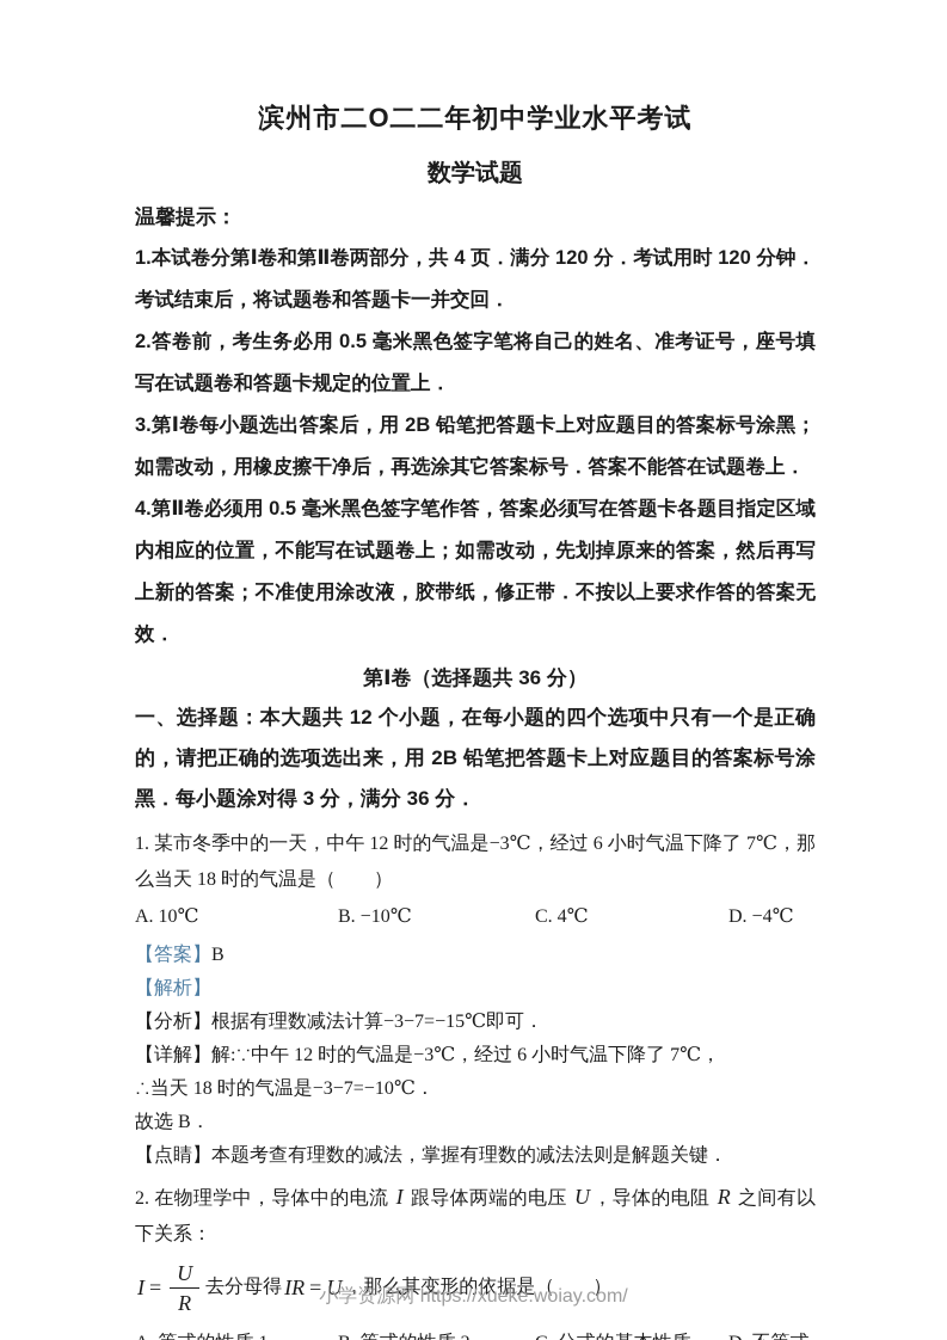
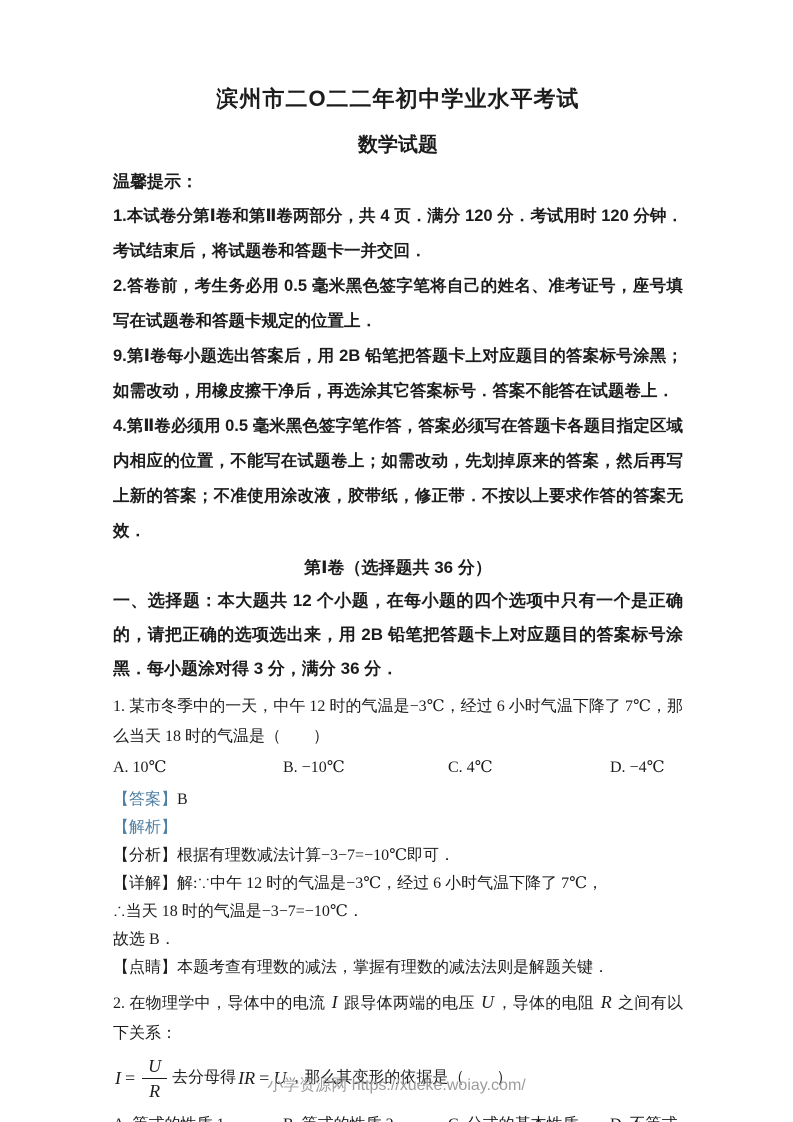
  滨州市二O二二年初中学业水平考试
  数学试题
  温馨提示：
  1.本试卷分第Ⅰ卷和第Ⅱ卷两部分，共 4 页．满分 120 分．考试用时 120 分钟．考试结束后，将试题卷和答题卡一并交回．
  2.答卷前，考生务必用 0.5 毫米黑色签字笔将自己的姓名、准考证号，座号填写在试题卷和答题卡规定的位置上．
- 3.第Ⅰ卷每小题选出答案后，用 2B 铅笔把答题卡上对应题目的答案标号涂黑；如需改动，用橡皮擦干净后，再选涂其它答案标号．答案不能答在试题卷上．
+ 9.第Ⅰ卷每小题选出答案后，用 2B 铅笔把答题卡上对应题目的答案标号涂黑；如需改动，用橡皮擦干净后，再选涂其它答案标号．答案不能答在试题卷上．
  4.第Ⅱ卷必须用 0.5 毫米黑色签字笔作答，答案必须写在答题卡各题目指定区域内相应的位置，不能写在试题卷上；如需改动，先划掉原来的答案，然后再写上新的答案；不准使用涂改液，胶带纸，修正带．不按以上要求作答的答案无效．
  第Ⅰ卷（选择题共 36 分）
  一、选择题：本大题共 12 个小题，在每小题的四个选项中只有一个是正确的，请把正确的选项选出来，用 2B 铅笔把答题卡上对应题目的答案标号涂黑．每小题涂对得 3 分，满分 36 分．
  1. 某市冬季中的一天，中午 12 时的气温是−3℃，经过 6 小时气温下降了 7℃，那么当天 18 时的气温是（ ）
  A. 10℃
  B. −10℃
  C. 4℃
  D. −4℃
  【答案】B
  【解析】
- 【分析】根据有理数减法计算−3−7=−15℃即可．
+ 【分析】根据有理数减法计算−3−7=−10℃即可．
  【详解】解:∵中午 12 时的气温是−3℃，经过 6 小时气温下降了 7℃，
  ∴当天 18 时的气温是−3−7=−10℃．
  故选 B．
  【点睛】本题考查有理数的减法，掌握有理数的减法法则是解题关键．
  2. 在物理学中，导体中的电流 I 跟导体两端的电压 U，导体的电阻 R 之间有以下关系：
  I
  =
  U
  R
  去分母得
  IR
  =
  U
  ，那么其变形的依据是（ ）
  小学资源网 https://xueke.woiay.com/
